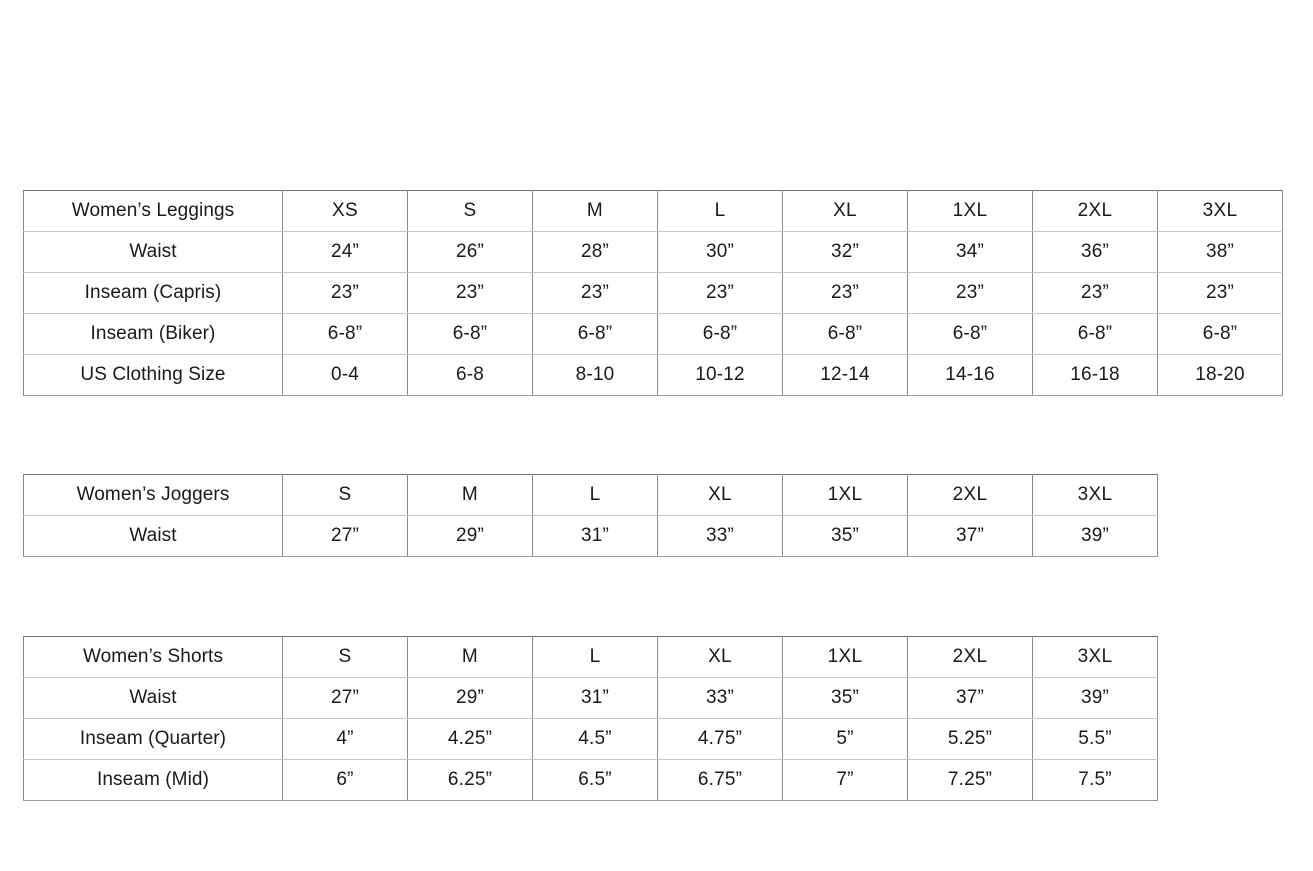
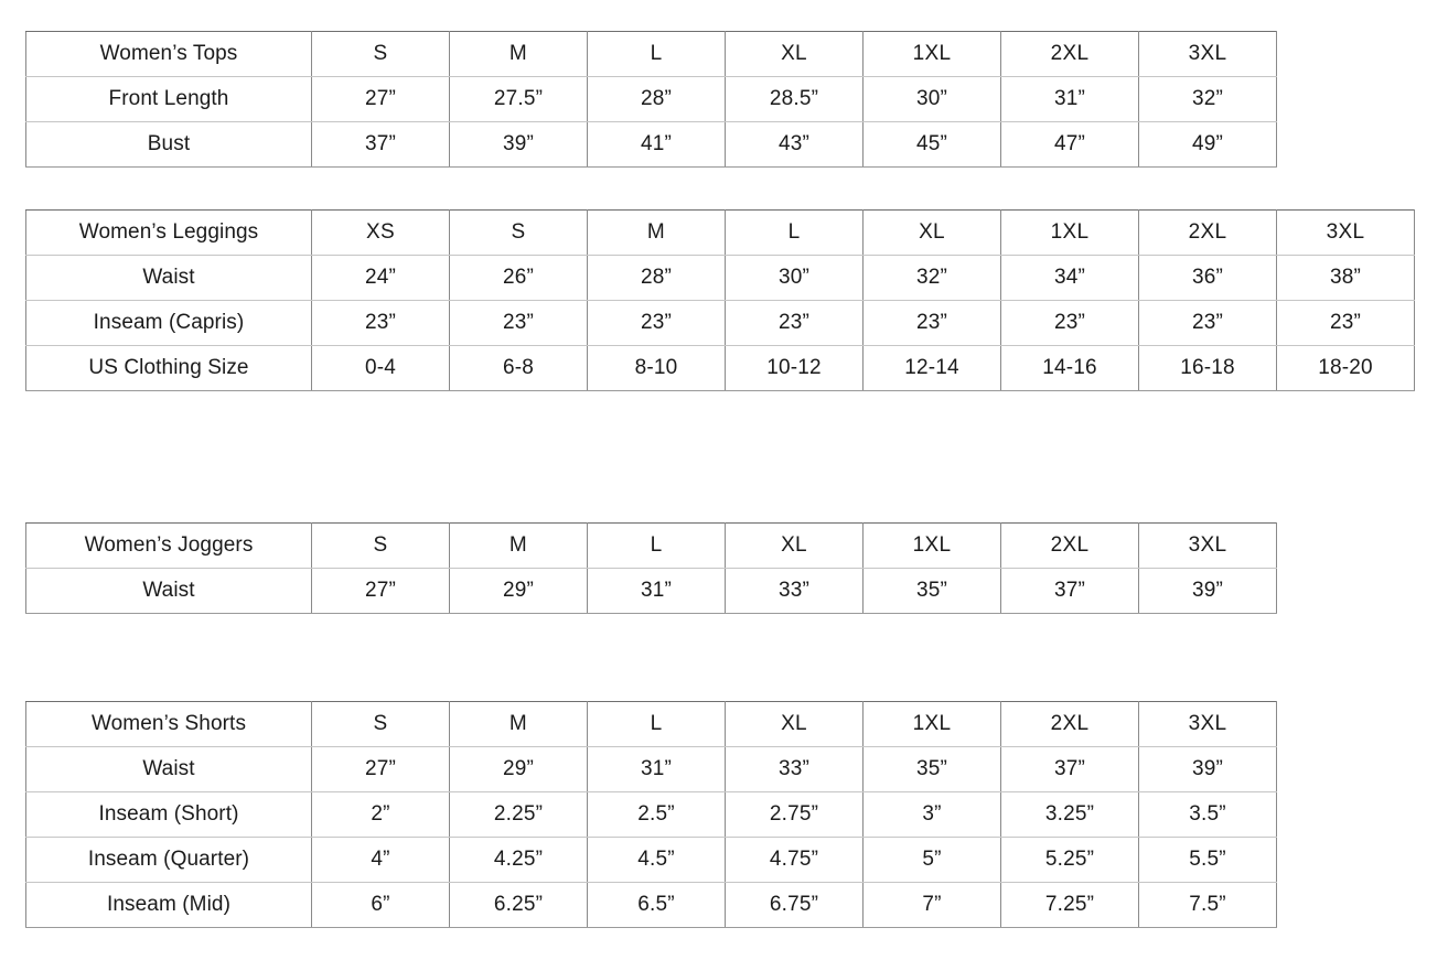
+ Women’s Tops	S	M	L	XL	1XL	2XL	3XL
+ Front Length	27”	27.5”	28”	28.5”	30”	31”	32”
+ Bust	37”	39”	41”	43”	45”	47”	49”
  Women’s Leggings	XS	S	M	L	XL	1XL	2XL	3XL
  Waist	24”	26”	28”	30”	32”	34”	36”	38”
  Inseam (Capris)	23”	23”	23”	23”	23”	23”	23”	23”
- Inseam (Biker)	6-8”	6-8”	6-8”	6-8”	6-8”	6-8”	6-8”	6-8”
  US Clothing Size	0-4	6-8	8-10	10-12	12-14	14-16	16-18	18-20
  Women’s Joggers	S	M	L	XL	1XL	2XL	3XL
  Waist	27”	29”	31”	33”	35”	37”	39”
  Women’s Shorts	S	M	L	XL	1XL	2XL	3XL
  Waist	27”	29”	31”	33”	35”	37”	39”
+ Inseam (Short)	2”	2.25”	2.5”	2.75”	3”	3.25”	3.5”
  Inseam (Quarter)	4”	4.25”	4.5”	4.75”	5”	5.25”	5.5”
  Inseam (Mid)	6”	6.25”	6.5”	6.75”	7”	7.25”	7.5”
